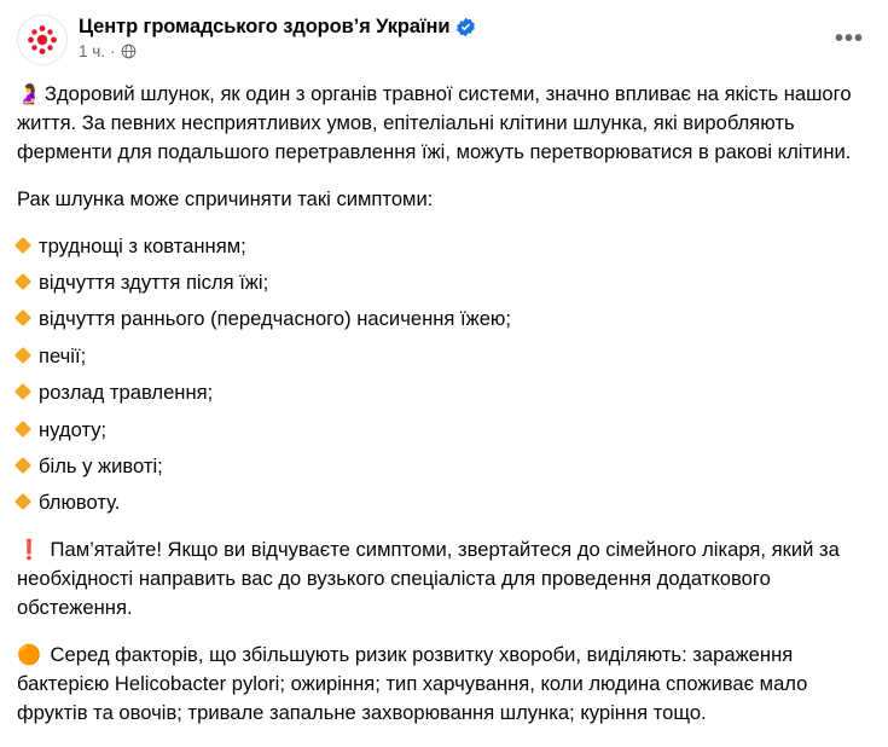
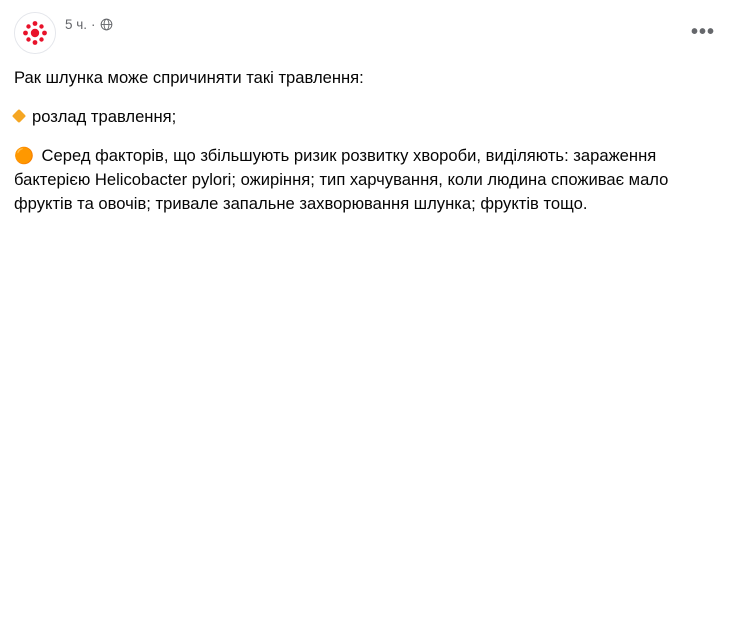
- Центр громадського здоров’я України
- 1 ч.
+ 5 ч.
  ·
  •••
- 🤰 Здоровий шлунок, як один з органів травної системи, значно впливає на якість нашого життя. За певних несприятливих умов, епітеліальні клітини шлунка, які виробляють ферменти для подальшого перетравлення їжі, можуть перетворюватися в ракові клітини.
- Рак шлунка може спричиняти такі симптоми:
+ Рак шлунка може спричиняти такі травлення:
- труднощі з ковтанням;
- відчуття здуття після їжі;
- відчуття раннього (передчасного) насичення їжею;
- печії;
  розлад травлення;
- нудоту;
- біль у животі;
- блювоту.
- ❗ Пам’ятайте! Якщо ви відчуваєте симптоми, звертайтеся до сімейного лікаря, який за необхідності направить вас до вузького спеціаліста для проведення додаткового обстеження.
- 🟠 Серед факторів, що збільшують ризик розвитку хвороби, виділяють: зараження бактерією Helicobacter pylori; ожиріння; тип харчування, коли людина споживає мало фруктів та овочів; тривале запальне захворювання шлунка; куріння тощо.
+ 🟠 Серед факторів, що збільшують ризик розвитку хвороби, виділяють: зараження бактерією Helicobacter pylori; ожиріння; тип харчування, коли людина споживає мало фруктів та овочів; тривале запальне захворювання шлунка; фруктів тощо.
